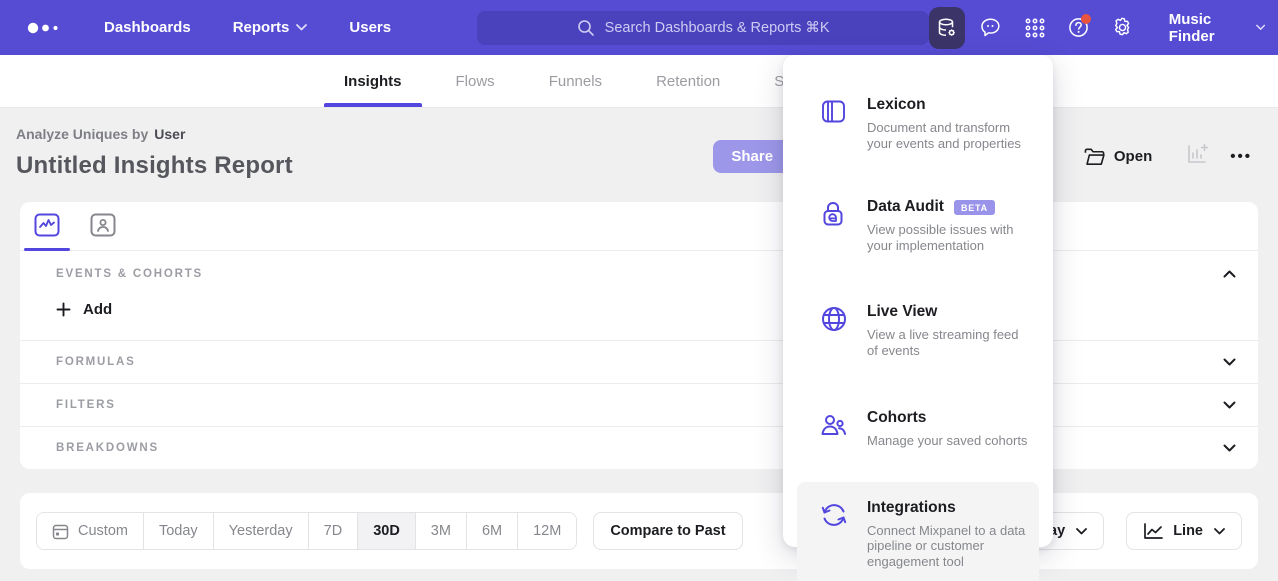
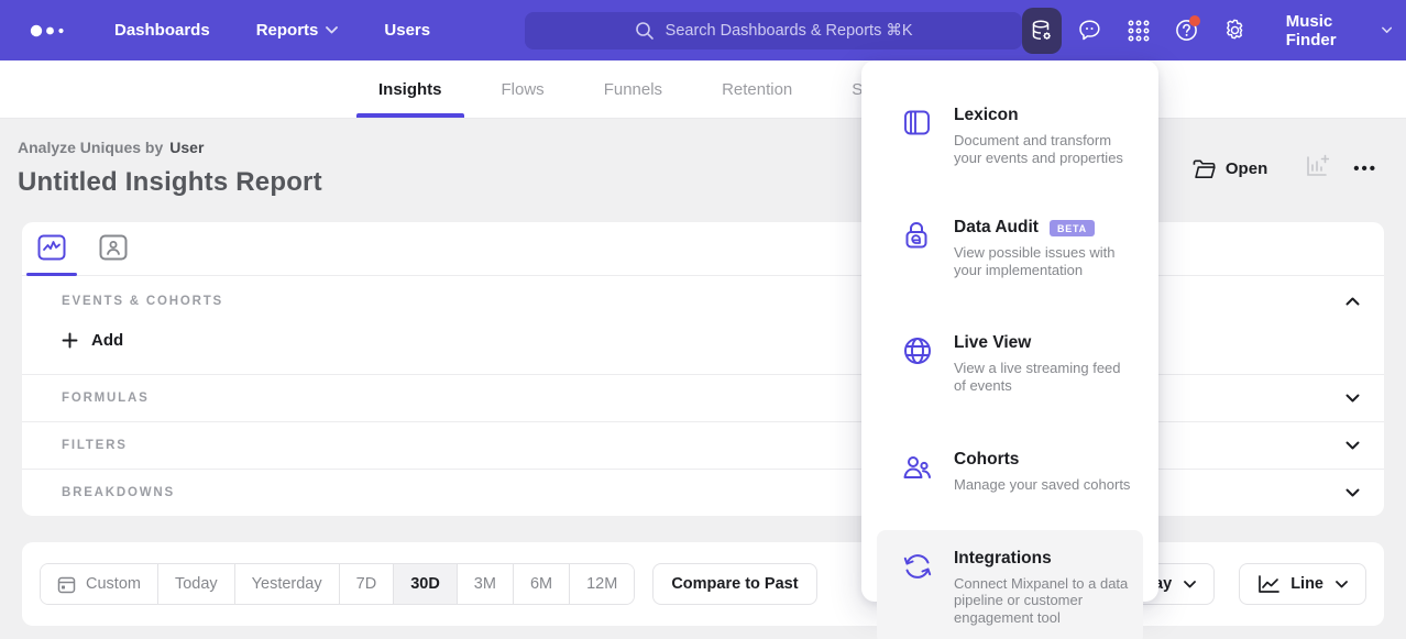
  Dashboards
  Reports
  Users
  Search Dashboards & Reports ⌘K
  Music Finder
  Insights
  Flows
  Funnels
  Retention
  Analyze Uniques by User
  Untitled Insights Report
- Share
  Open
  •••
  EVENTS & COHORTS
  Add
  FORMULAS
  FILTERS
  BREAKDOWNS
  Custom
  Today
  Yesterday
  7D
  30D
  3M
  6M
  12M
  Compare to Past
  Line
  Lexicon
  Document and transform your events and properties
  Data Audit
  BETA
  View possible issues with your implementation
  Live View
  View a live streaming feed of events
  Cohorts
  Manage your saved cohorts
  Integrations
  Connect Mixpanel to a data pipeline or customer engagement tool
